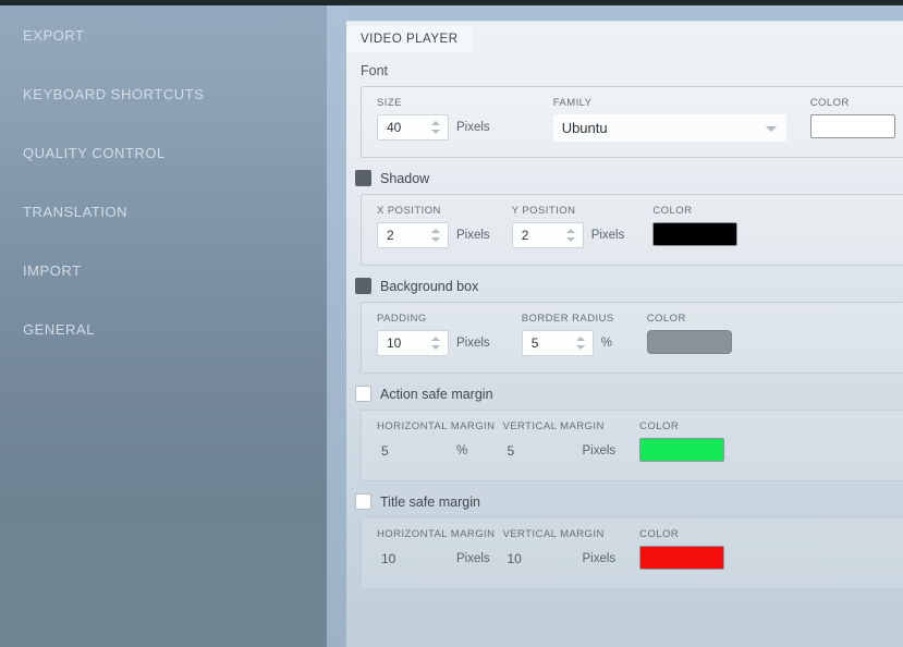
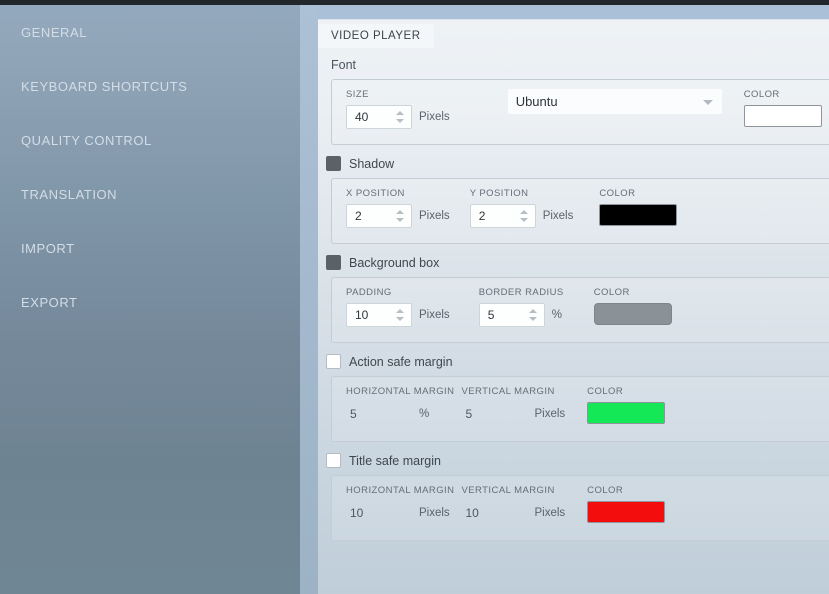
- EXPORT
+ GENERAL
  KEYBOARD SHORTCUTS
  QUALITY CONTROL
  TRANSLATION
  IMPORT
- GENERAL
+ EXPORT
  VIDEO PLAYER
  Font
  SIZE
  40
  Pixels
- FAMILY
  Ubuntu
  COLOR
  Shadow
  X POSITION
  2
  Pixels
  Y POSITION
  2
  Pixels
  COLOR
  Background box
  PADDING
  10
  Pixels
  BORDER RADIUS
  5
  %
  COLOR
  Action safe margin
  HORIZONTAL MARGIN
  5
  %
  VERTICAL MARGIN
  5
  Pixels
  COLOR
  Title safe margin
  HORIZONTAL MARGIN
  10
  Pixels
  VERTICAL MARGIN
  10
  Pixels
  COLOR
